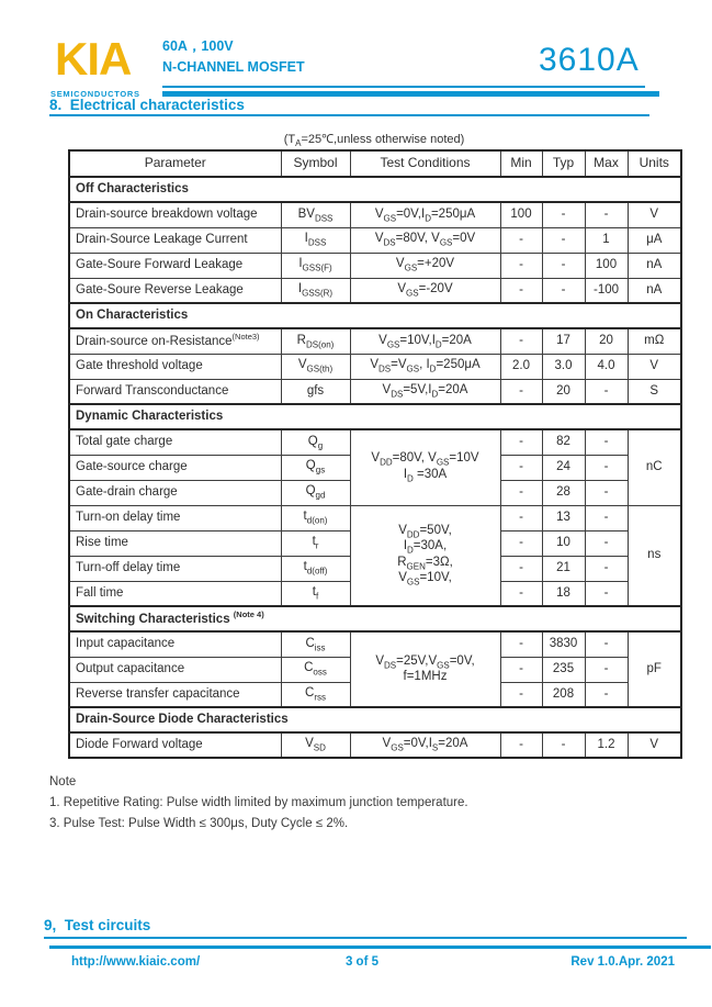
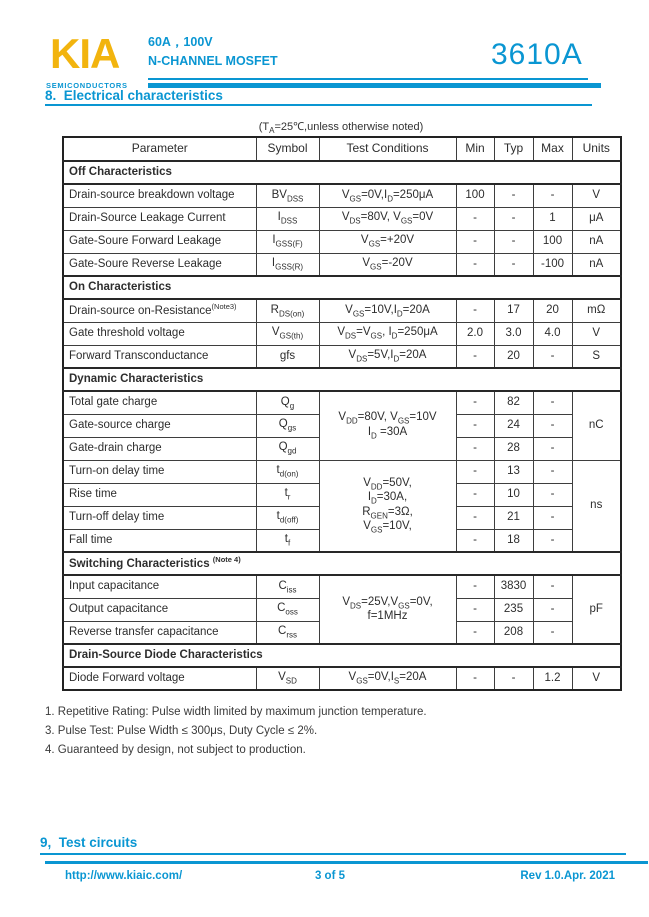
  KIA
  SEMICONDUCTORS
  60A，100V
  N-CHANNEL MOSFET
  3610A
  8. Electrical characteristics
  (TA=25℃,unless otherwise noted)
  Parameter	Symbol	Test Conditions	Min	Typ	Max	Units
  Off Characteristics
  Drain-source breakdown voltage	BVDSS	VGS=0V,ID=250μA	100	-	-	V
  Drain-Source Leakage Current	IDSS	VDS=80V, VGS=0V	-	-	1	μA
  Gate-Soure Forward Leakage	IGSS(F)	VGS=+20V	-	-	100	nA
  Gate-Soure Reverse Leakage	IGSS(R)	VGS=-20V	-	-	-100	nA
  On Characteristics
  Drain-source on-Resistance(Note3)	RDS(on)	VGS=10V,ID=20A	-	17	20	mΩ
  Gate threshold voltage	VGS(th)	VDS=VGS, ID=250μA	2.0	3.0	4.0	V
  Forward Transconductance	gfs	VDS=5V,ID=20A	-	20	-	S
  Dynamic Characteristics
  Total gate charge	Qg	VDD=80V, VGS=10VID =30A	-	82	-	nC
  Gate-source charge	Qgs	-	24	-
  Gate-drain charge	Qgd	-	28	-
  Turn-on delay time	td(on)	VDD=50V,ID=30A,RGEN=3Ω,VGS=10V,	-	13	-	ns
  Rise time	tr	-	10	-
  Turn-off delay time	td(off)	-	21	-
  Fall time	tf	-	18	-
  Switching Characteristics (Note 4)
  Input capacitance	Ciss	VDS=25V,VGS=0V,f=1MHz	-	3830	-	pF
  Output capacitance	Coss	-	235	-
  Reverse transfer capacitance	Crss	-	208	-
  Drain-Source Diode Characteristics
  Diode Forward voltage	VSD	VGS=0V,IS=20A	-	-	1.2	V
- Note
  1. Repetitive Rating: Pulse width limited by maximum junction temperature.
  3. Pulse Test: Pulse Width ≤ 300μs, Duty Cycle ≤ 2%.
+ 4. Guaranteed by design, not subject to production.
  9, Test circuits
  http://www.kiaic.com/
  3 of 5
  Rev 1.0.Apr. 2021
